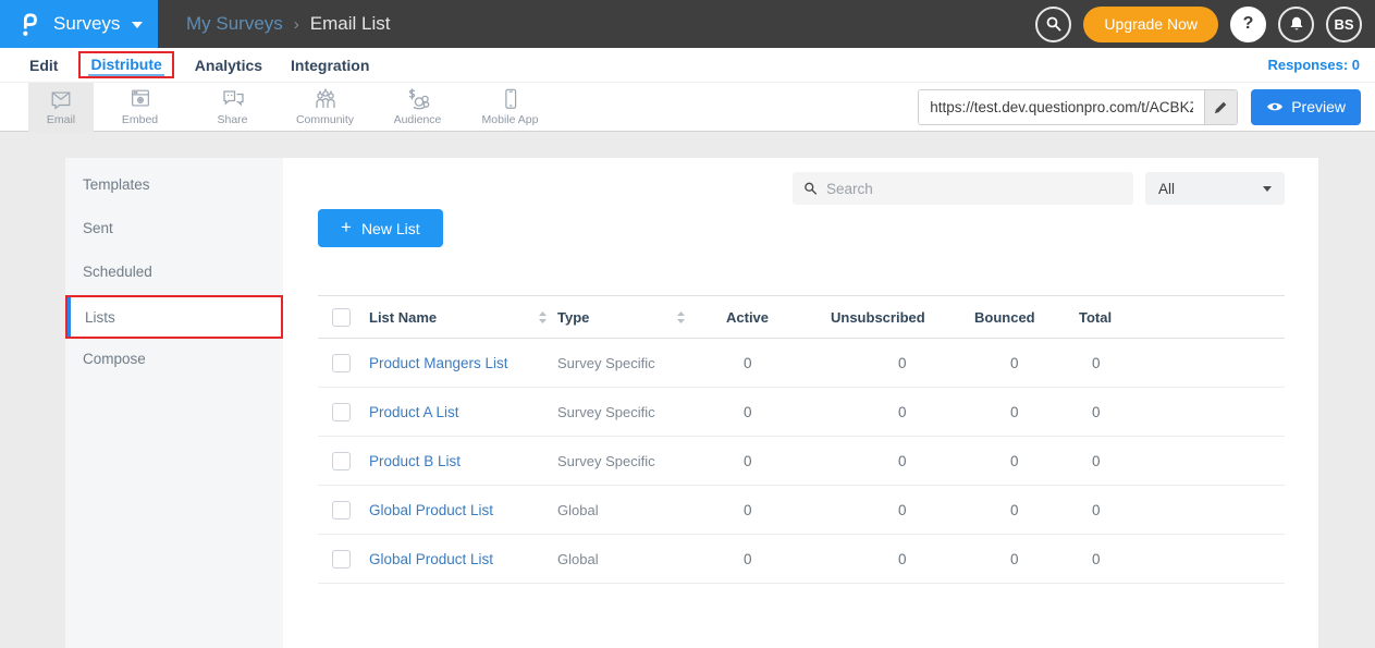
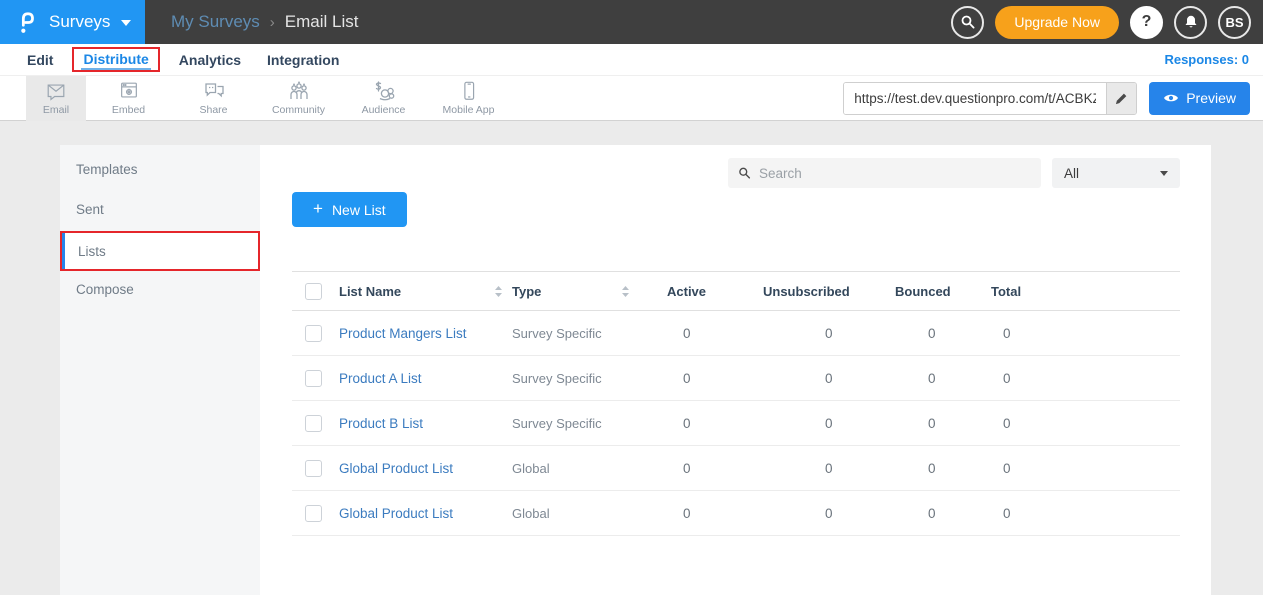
  Surveys
  My Surveys
  ›
  Email List
  Upgrade Now
  ?
  BS
  Edit
  Distribute
  Analytics
  Integration
  Responses: 0
  Email
  Embed
  Share
  Community
  Audience
  Mobile App
  https://test.dev.questionpro.com/t/ACBK
  Preview
  Templates
  Sent
- Scheduled
  Lists
  Compose
  Search
  All
  +
  New List
  List Name
  Type
  Active
  Unsubscribed
  Bounced
  Total
  Product Mangers List
  Survey Specific
  0
  0
  0
  0
  Product A List
  Survey Specific
  0
  0
  0
  0
  Product B List
  Survey Specific
  0
  0
  0
  0
  Global Product List
  Global
  0
  0
  0
  0
  Global Product List
  Global
  0
  0
  0
  0
